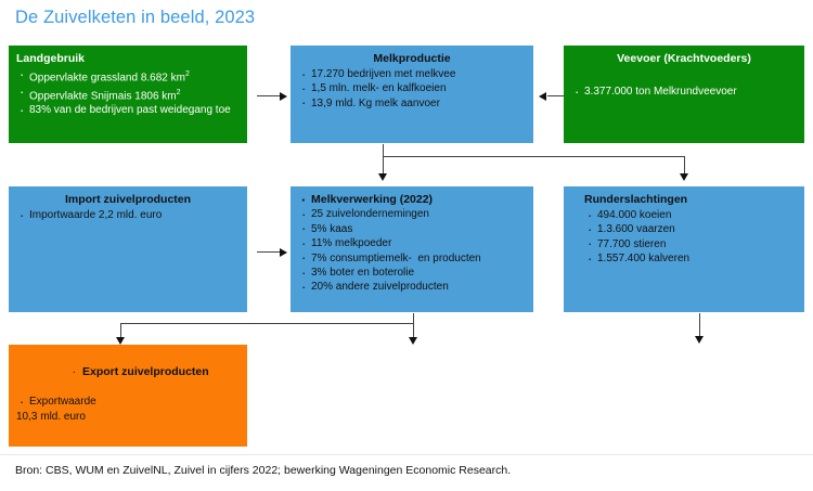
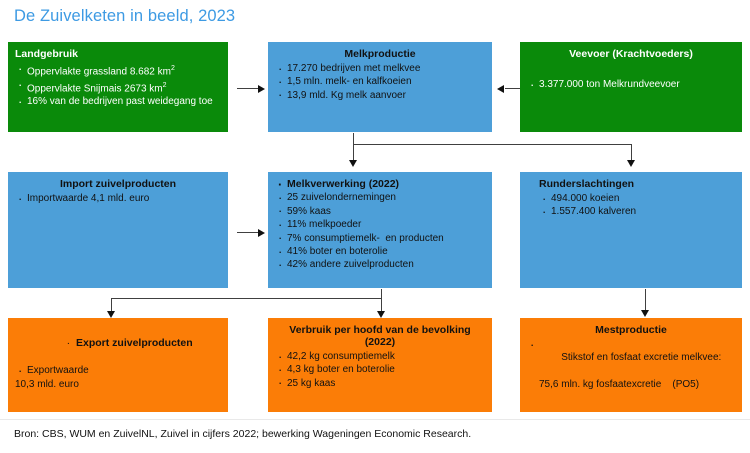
  De Zuivelketen in beeld, 2023
  Landgebruik
  Oppervlakte grassland 8.682 km
- Oppervlakte Snijmais 1806 km
+ Oppervlakte Snijmais 2673 km
- 83% van de bedrijven past weidegang toe
+ 16% van de bedrijven past weidegang toe
  Melkproductie
  17.270 bedrijven met melkvee
  1,5 mln. melk- en kalfkoeien
  13,9 mld. Kg melk aanvoer
  Veevoer (Krachtvoeders)
  3.377.000 ton Melkrundveevoer
  Import zuivelproducten
- Importwaarde 2,2 mld. euro
+ Importwaarde 4,1 mld. euro
  Melkverwerking (2022)
  25 zuivelondernemingen
- 5% kaas
+ 59% kaas
  11% melkpoeder
  7% consumptiemelk- en producten
- 3% boter en boterolie
+ 41% boter en boterolie
- 20% andere zuivelproducten
+ 42% andere zuivelproducten
  Runderslachtingen
  494.000 koeien
- 1.3.600 vaarzen
- 77.700 stieren
  1.557.400 kalveren
  · Export zuivelproducten
  Exportwaarde
  10,3 mld. euro
+ Verbruik per hoofd van de bevolking
+ (2022)
+ 42,2 kg consumptiemelk
+ 4,3 kg boter en boterolie
+ 25 kg kaas
+ Mestproductie
+ Stikstof en fosfaat excretie melkvee:
+ 75,6 mln. kg fosfaatexcretie (PO5)
  Bron: CBS, WUM en ZuivelNL, Zuivel in cijfers 2022; bewerking Wageningen Economic Research.
